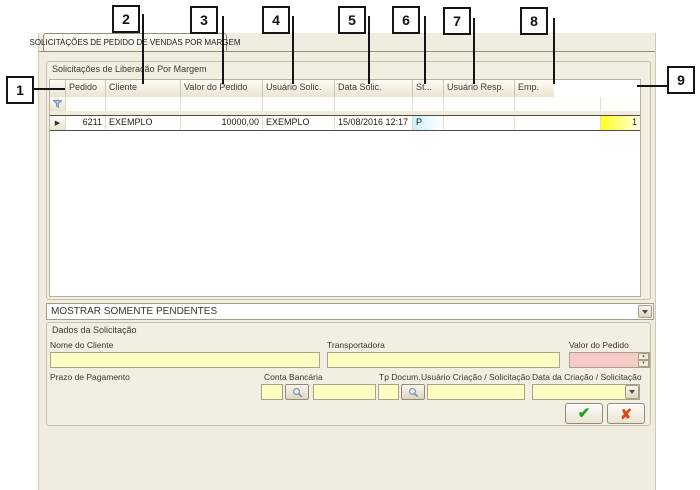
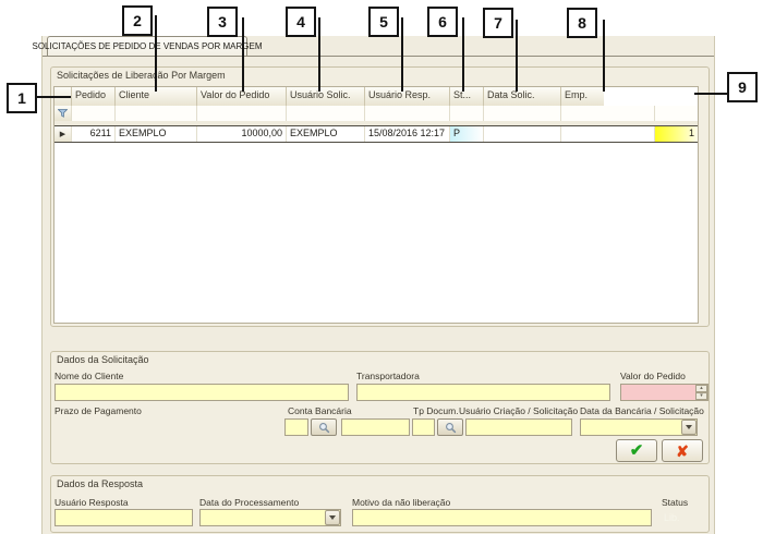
  SOLICITAÇÕES DE PEDIDO DE VENDAS POR MARGEM
  Solicitações de Liberaão Por Margem
  Pedido
  Cliente
  Valor do Pedido
  Usuário Solic.
- Data Solic.
+ Usuário Resp.
  St...
- Usuário Resp.
+ Data Solic.
  Emp.
  6211
  EXEMPLO
  10000,00
  EXEMPLO
  15/08/2016 12:17
  P
  1
- MOSTRAR SOMENTE PENDENTES
  Dados da Solicitação
  Nome do Cliente
  Transportadora
  Valor do Pedido
  Prazo de Pagamento
  Conta Bancária
  Tp Docum.
  Usuário Criação / Solicitação
- Data da Criação / Solicitação
+ Data da Bancária / Solicitação
  ✔
  ✘
+ Dados da Resposta
+ Usuário Resposta
+ Data do Processamento
+ Motivo da não liberação
+ Status
  1
  2
  3
  4
  5
  6
  7
  8
  9
